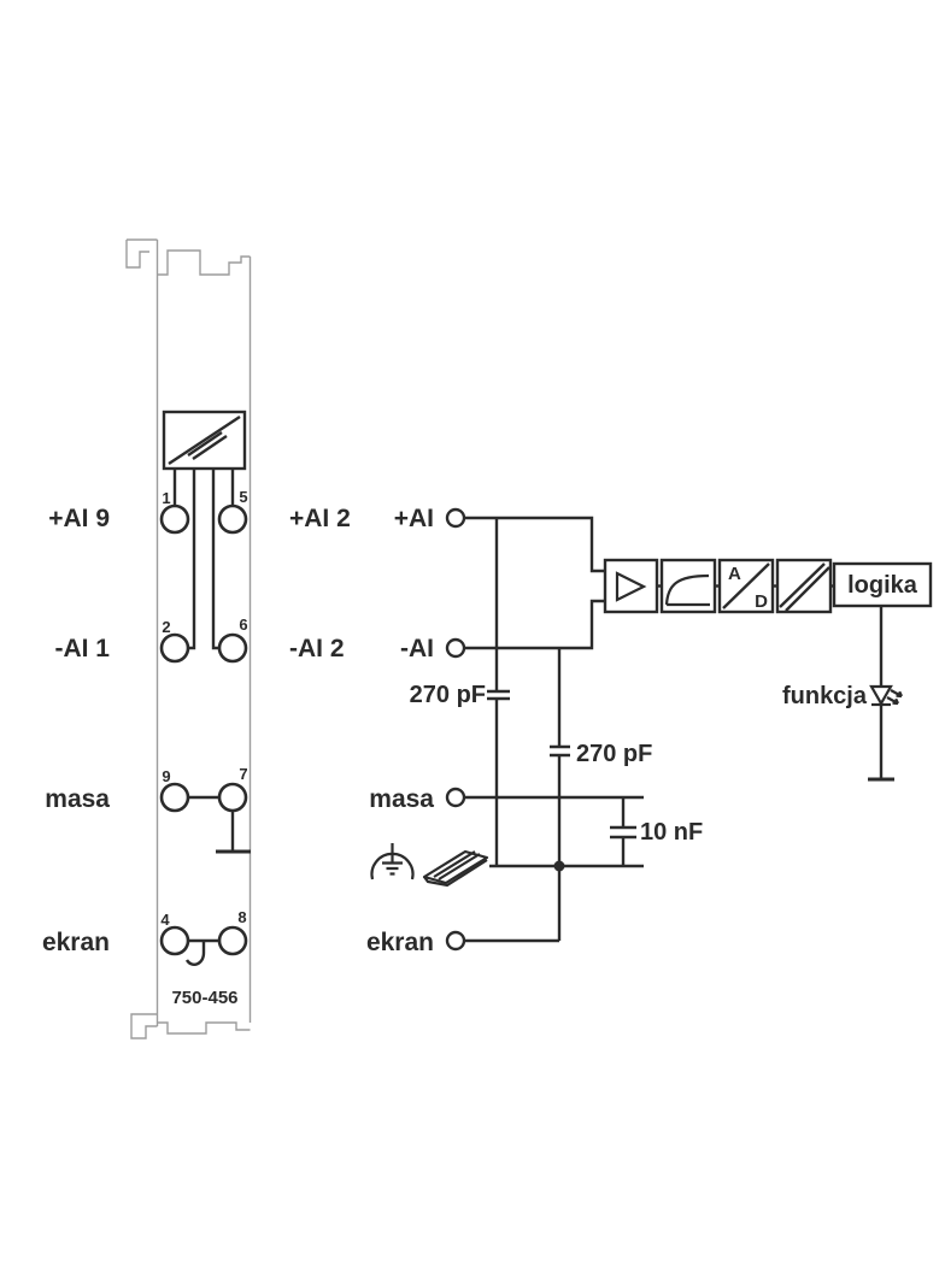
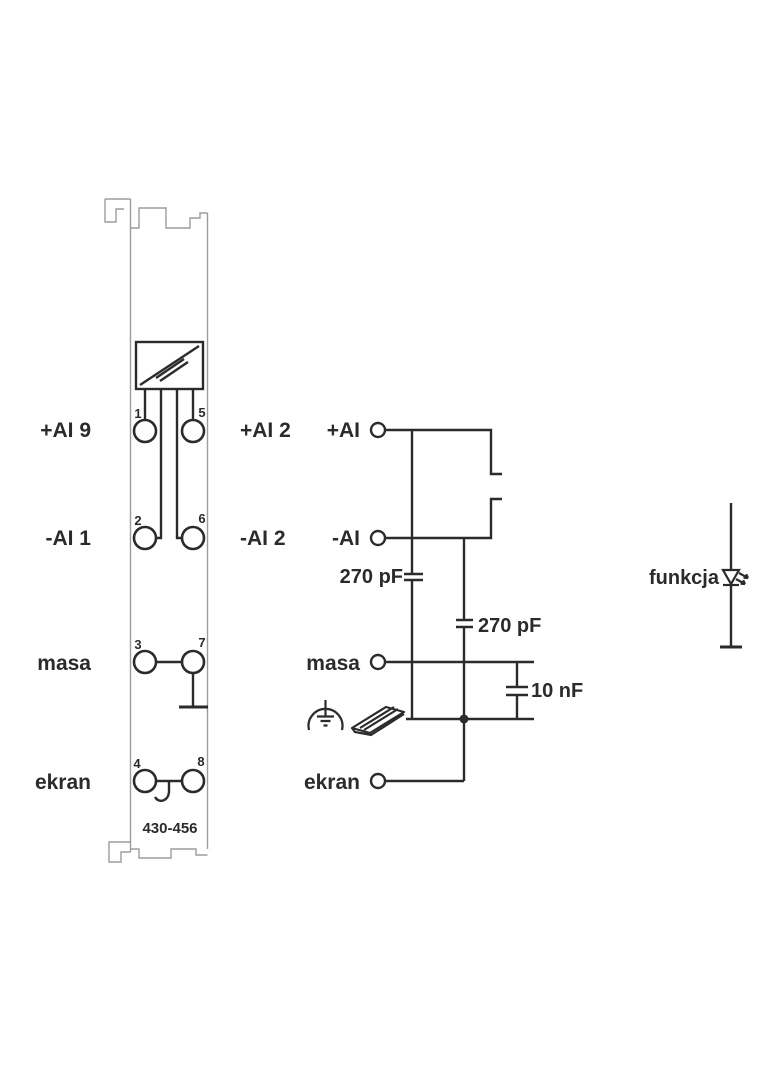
  1
  5
  2
  6
- 9
+ 3
  7
  4
  8
- 750-456
+ 430-456
  +AI 9
  -AI 1
  masa
  ekran
  +AI 2
  -AI 2
  +AI
  -AI
  masa
  ekran
  270 pF
  270 pF
  10 nF
- A
- D
- logika
  funkcja
